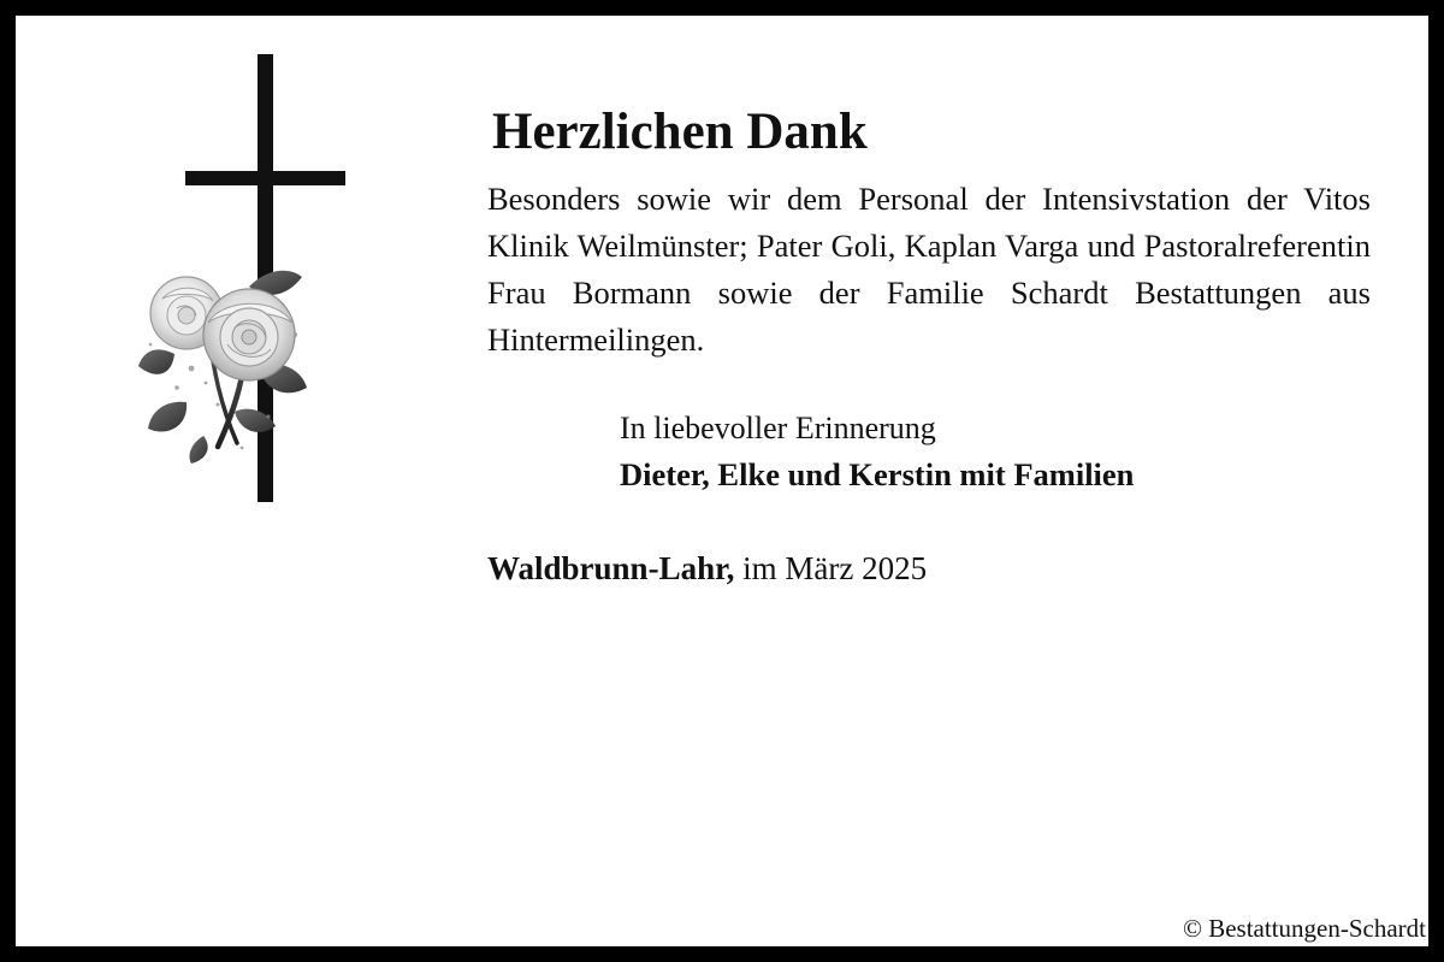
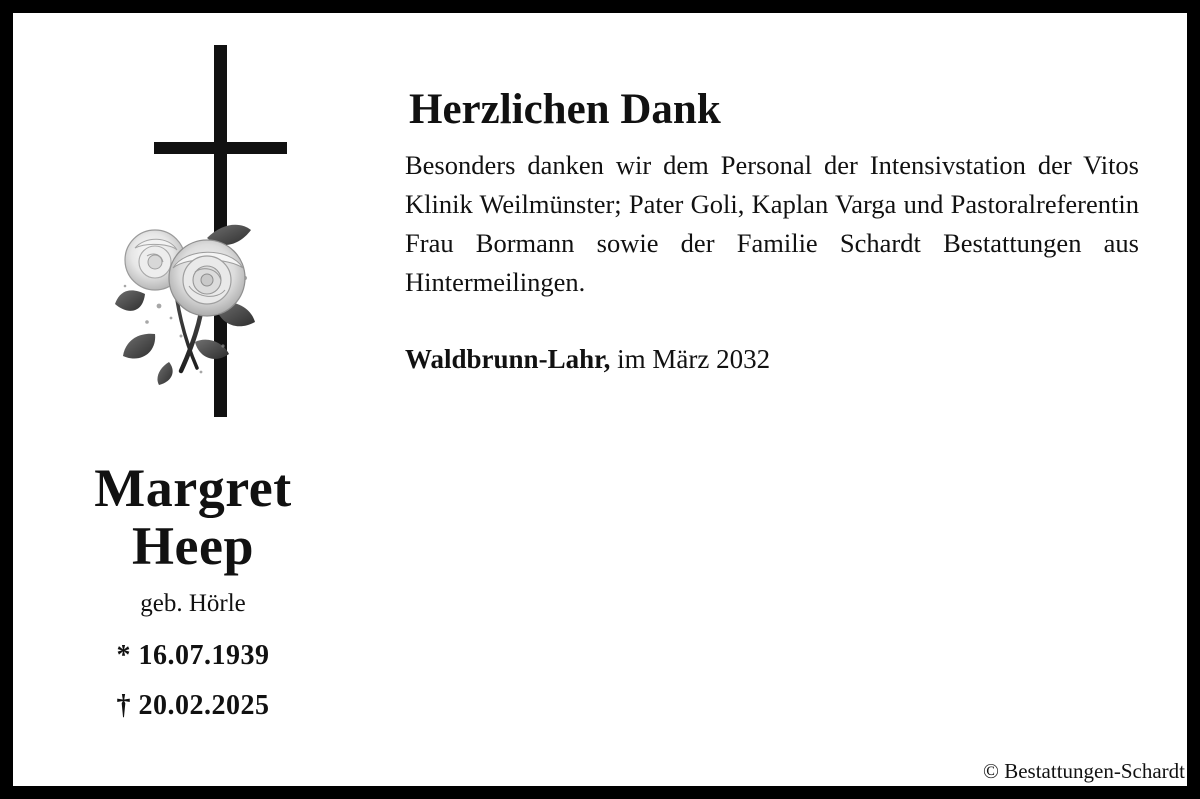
+ Margret
+ Heep
+ geb. Hörle
+ * 16.07.1939
+ † 20.02.2025
  Herzlichen Dank
- Besonders sowie wir dem Personal der Intensivstation der Vitos Klinik Weilmünster; Pater Goli, Kaplan Varga und Pastoralreferentin Frau Bormann sowie der Familie Schardt Bestattungen aus Hintermeilingen.
+ Besonders danken wir dem Personal der Intensivstation der Vitos Klinik Weilmünster; Pater Goli, Kaplan Varga und Pastoralreferentin Frau Bormann sowie der Familie Schardt Bestattungen aus Hintermeilingen.
- In liebevoller Erinnerung
- Dieter, Elke und Kerstin mit Familien
- Waldbrunn-Lahr, im März 2025
+ Waldbrunn-Lahr, im März 2032
  © Bestattungen-Schardt
